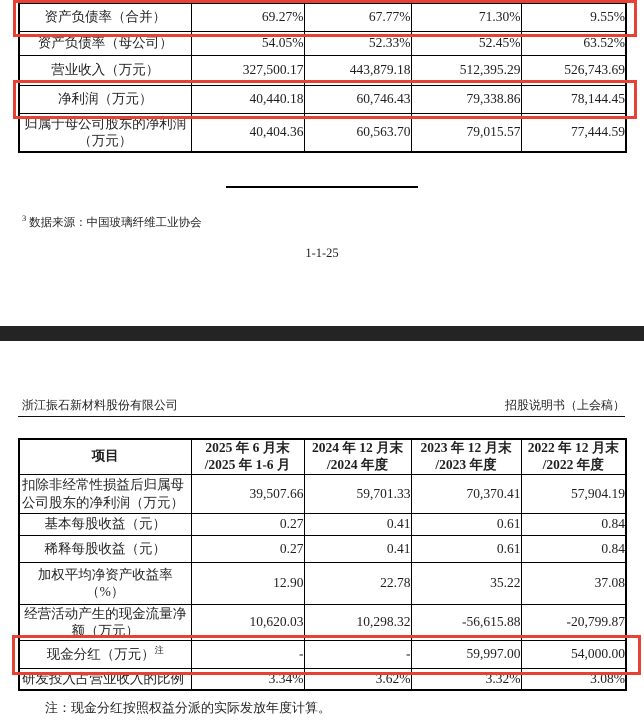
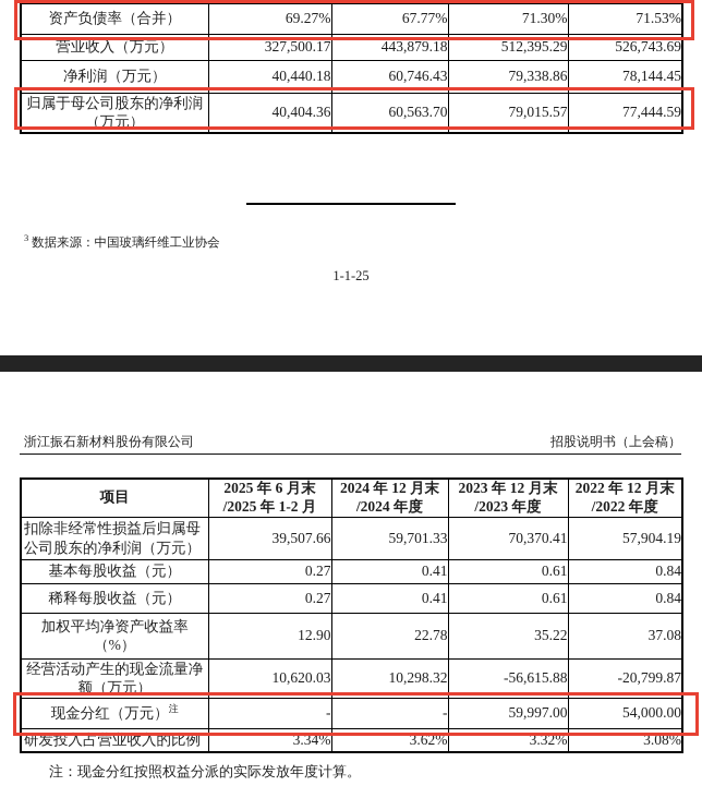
- 资产负债率（合并）	69.27%	67.77%	71.30%	9.55%
+ 资产负债率（合并）	69.27%	67.77%	71.30%	71.53%
- 资产负债率（母公司）	54.05%	52.33%	52.45%	63.52%
  营业收入（万元）	327,500.17	443,879.18	512,395.29	526,743.69
  净利润（万元）	40,440.18	60,746.43	79,338.86	78,144.45
  归属于母公司股东的净利润 （万元）	40,404.36	60,563.70	79,015.57	77,444.59
  3 数据来源：中国玻璃纤维工业协会
  1-1-25
  浙江振石新材料股份有限公司
  招股说明书（上会稿）
- 项目	2025 年 6 月末/2025 年 1-6 月	2024 年 12 月末/2024 年度	2023 年 12 月末/2023 年度	2022 年 12 月末/2022 年度
+ 项目	2025 年 6 月末/2025 年 1-2 月	2024 年 12 月末/2024 年度	2023 年 12 月末/2023 年度	2022 年 12 月末/2022 年度
  扣除非经常性损益后归属母 公司股东的净利润（万元）	39,507.66	59,701.33	70,370.41	57,904.19
  基本每股收益（元）	0.27	0.41	0.61	0.84
  稀释每股收益（元）	0.27	0.41	0.61	0.84
  加权平均净资产收益率 （%）	12.90	22.78	35.22	37.08
  经营活动产生的现金流量净 额（万元）	10,620.03	10,298.32	-56,615.88	-20,799.87
  现金分红（万元）注	-	-	59,997.00	54,000.00
  研发投入占营业收入的比例	3.34%	3.62%	3.32%	3.08%
  注：现金分红按照权益分派的实际发放年度计算。
